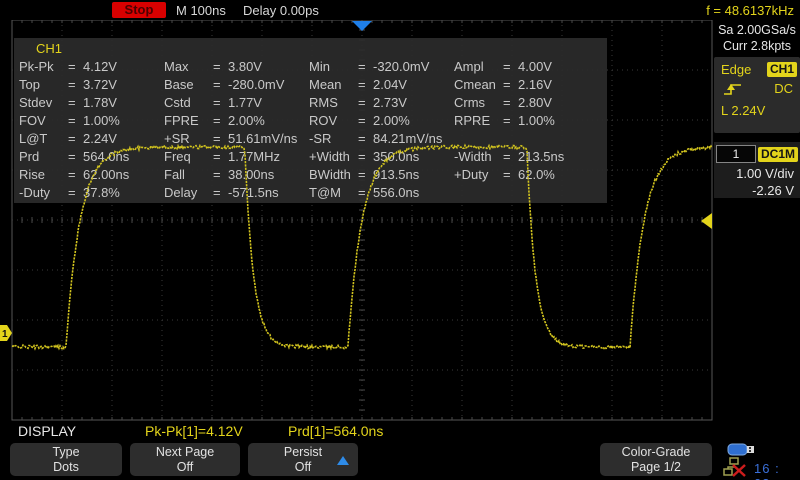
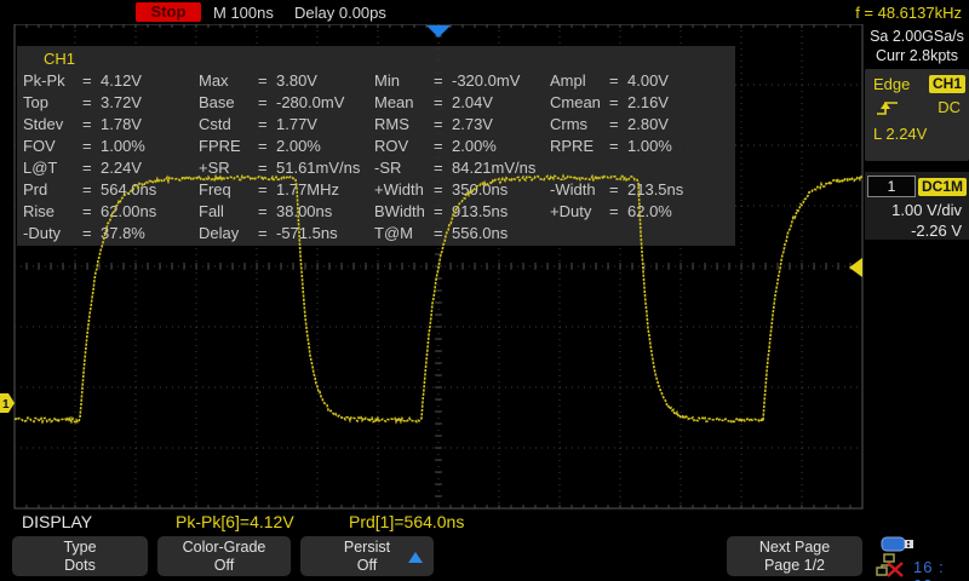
  Stop
  M 100ns
  Delay 0.00ps
  f = 48.6137kHz
  CH1
  Pk-Pk
  =
  4.12V
  Max
  =
  3.80V
  Min
  =
  -320.0mV
  Ampl
  =
  4.00V
  Top
  =
  3.72V
  Base
  =
  -280.0mV
  Mean
  =
  2.04V
  Cmean
  =
  2.16V
  Stdev
  =
  1.78V
  Cstd
  =
  1.77V
  RMS
  =
  2.73V
  Crms
  =
  2.80V
  FOV
  =
  1.00%
  FPRE
  =
  2.00%
  ROV
  =
  2.00%
  RPRE
  =
  1.00%
  L@T
  =
  2.24V
  +SR
  =
  51.61mV/ns
  -SR
  =
  84.21mV/ns
  Prd
  =
  564.0ns
  Freq
  =
  1.77MHz
  +Width
  =
  35.0ns
  -Width
  =
  213.5ns
  Rise
  =
  6.00ns
  Fall
  =
  38.00ns
  BWidth
  =
  913.5ns
  +Duty
  =
  6.0%
  -Duty
  =
  7.8%
  Delay
  =
  -571.5ns
  T@M
  =
  556.0ns
  1
  Sa 2.00GSa/s
  Curr 2.8kpts
  Edge
  CH1
  DC
  L 2.24V
  1
  DC1M
  1.00 V/div
  -2.26 V
  DISPLAY
- Pk-Pk[1]=4.12V
+ Pk-Pk[6]=4.12V
  Prd[1]=564.0ns
  Type
  Dots
- Next Page
+ Color-Grade
  Off
  Persist
  Off
- Color-Grade
+ Next Page
  Page 1/2
